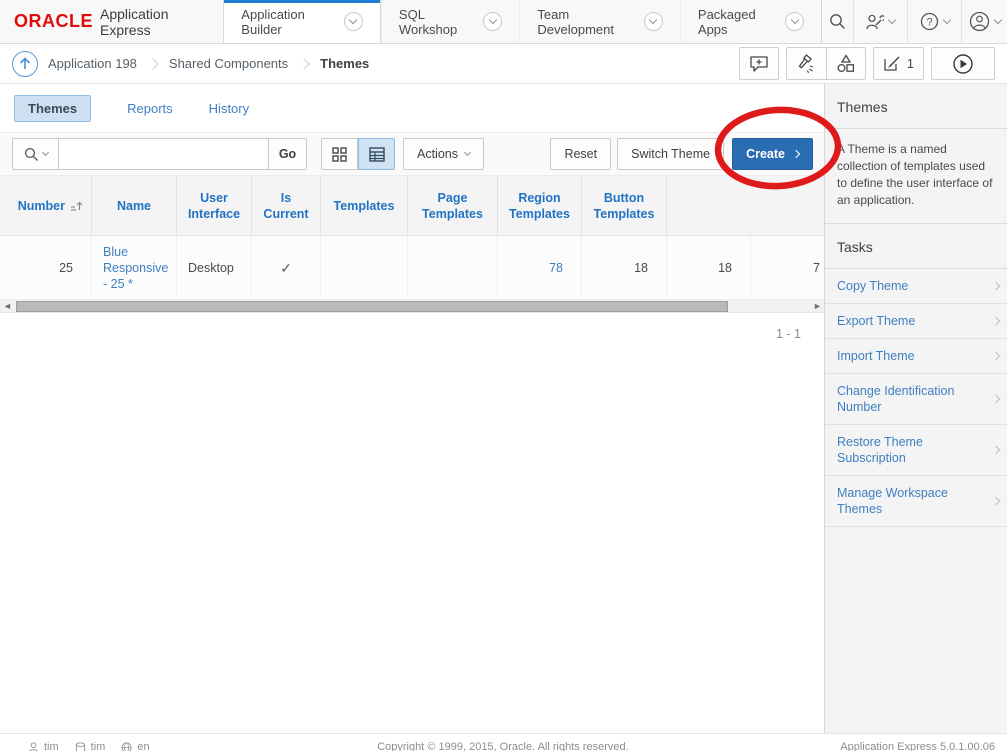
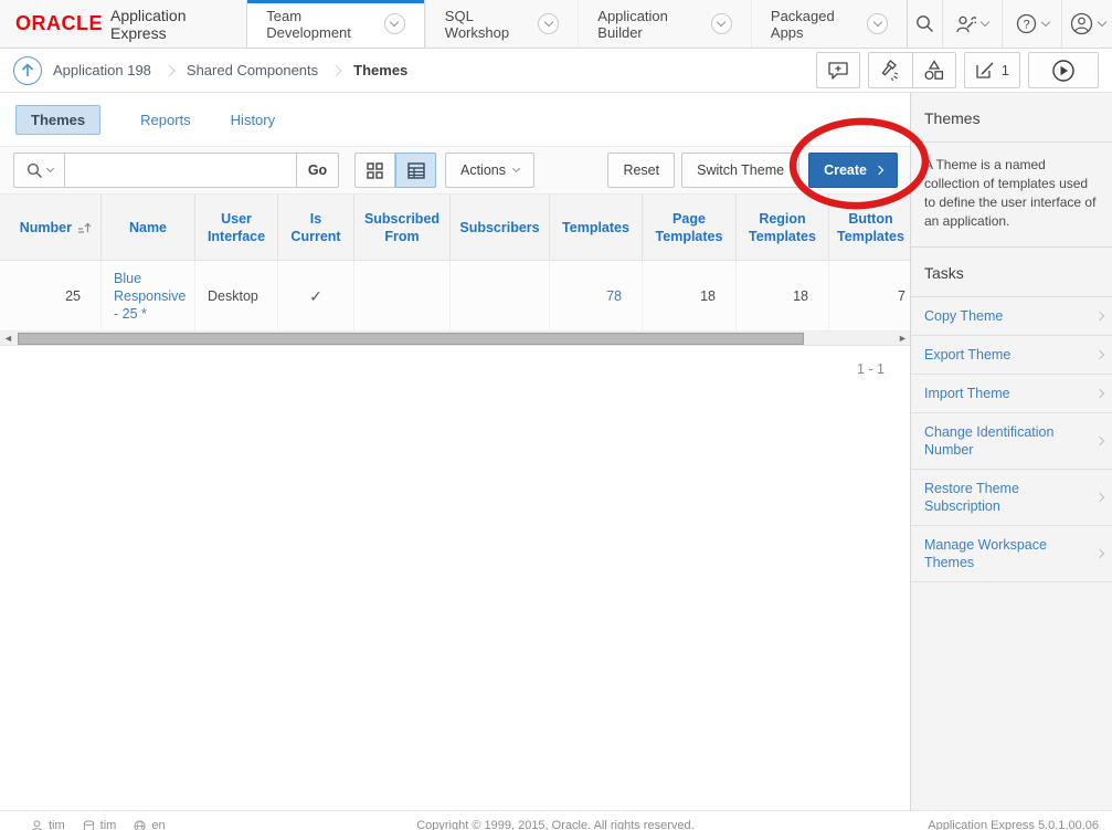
  ORACLE
  Application Express
- Application Builder
+ Team Development
  SQL Workshop
- Team Development
+ Application Builder
  Packaged Apps
  ?
  Application 198
  Shared Components
  Themes
  1
  Themes
  Reports
  History
  Go
  Actions
  Reset
  Switch Theme
  Create
  Number
  Name
  User Interface
  Is Current
+ Subscribed From
+ Subscribers
  Templates
  Page Templates
  Region Templates
  Button Templates
  25
  Blue Responsive - 25 *
  Desktop
  ✓
  78
  18
  18
  7
  ◄
  ►
  1 - 1
  Themes
  Theme is a named collection of templates used to define the user interface of an application.
  Tasks
  Copy Theme
  Export Theme
  Import Theme
  Change Identification Number
  Restore Theme Subscription
  Manage Workspace Themes
  tim
  tim
  en
  Copyright © 1999, 2015, Oracle. All rights reserved.
  Application Express 5.0.1.00.06
